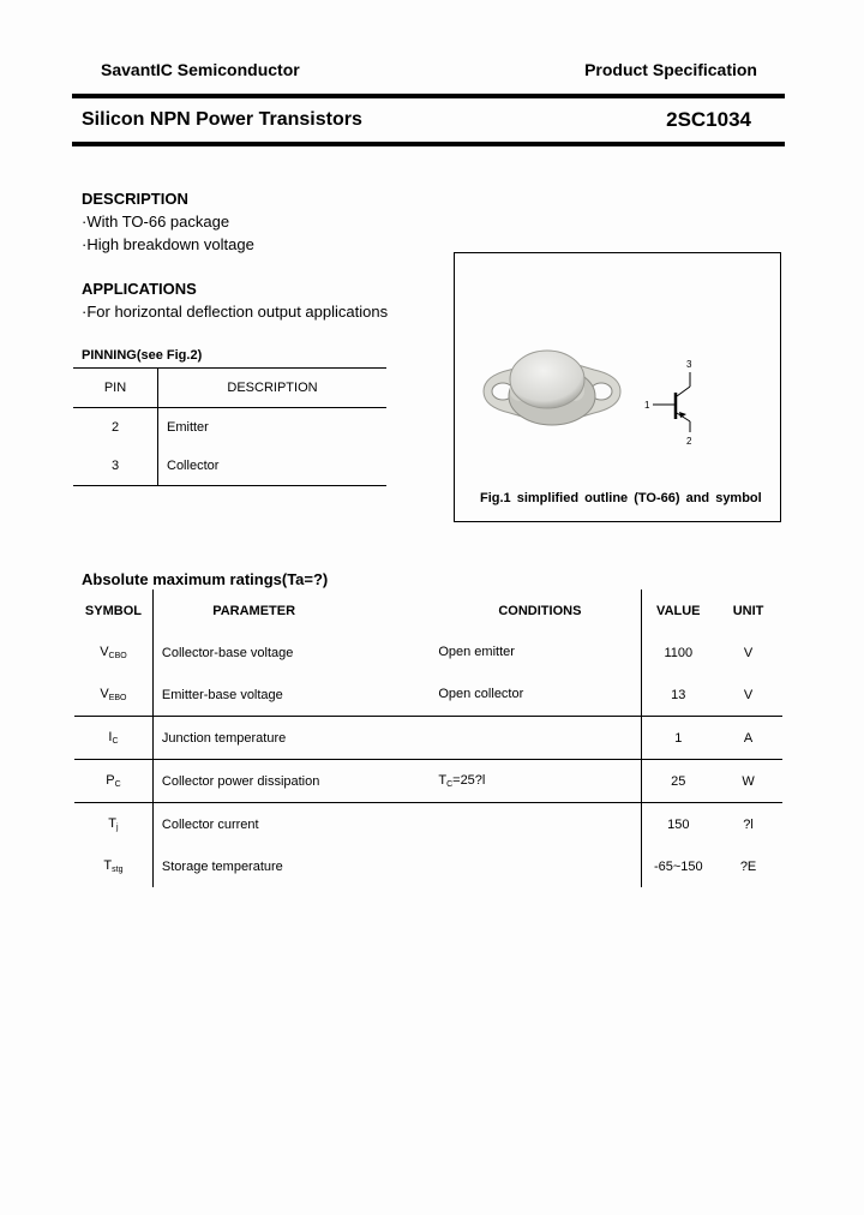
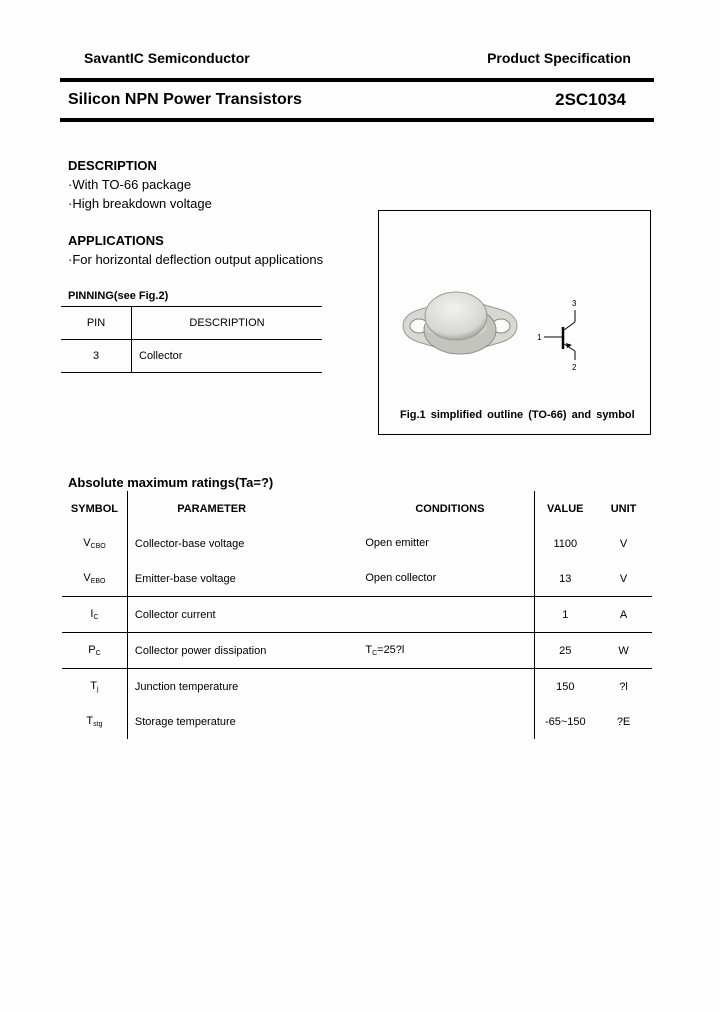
  SavantIC Semiconductor
  Product Specification
  Silicon NPN Power Transistors
  2SC1034
  DESCRIPTION
  ·With TO-66 package
  ·High breakdown voltage
  APPLICATIONS
  ·For horizontal deflection output applications
  PINNING(see Fig.2)
  PIN	DESCRIPTION
- 2	Emitter
  3	Collector
  3
  1
  2
  Fig.1 simplified outline (TO-66) and symbol
  Absolute maximum ratings(Ta=?)
  SYMBOL	PARAMETER	CONDITIONS	VALUE	UNIT
  V	Collector-base voltage	Open emitter	1100	V
  V	Emitter-base voltage	Open collector	13	V
- I	Junction temperature		1	A
+ I	Collector current		1	A
  P	Collector power dissipation	T =25?l	25	W
- T	Collector current		150	?l
+ T	Junction temperature		150	?l
  T	Storage temperature		-65~150	?E
